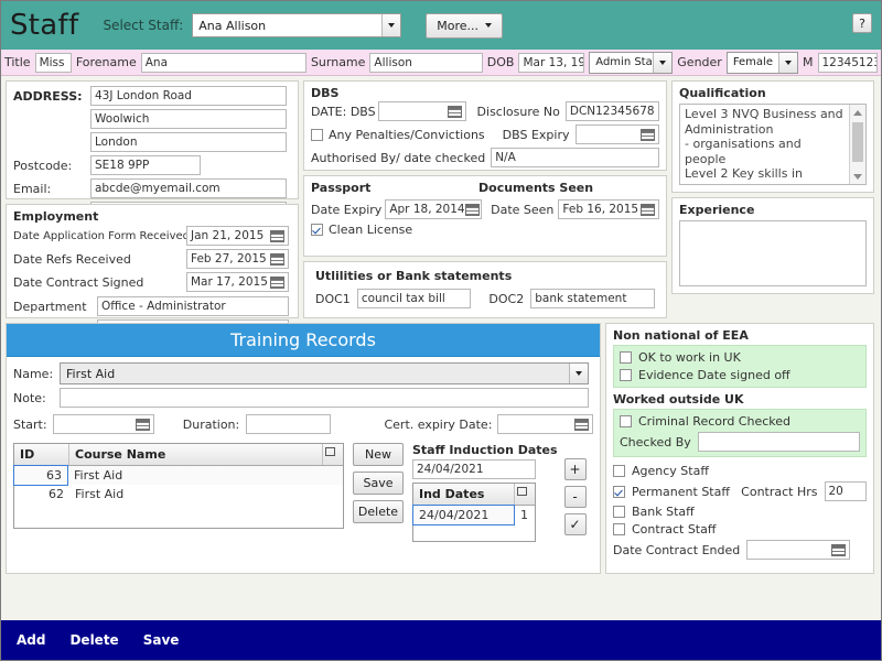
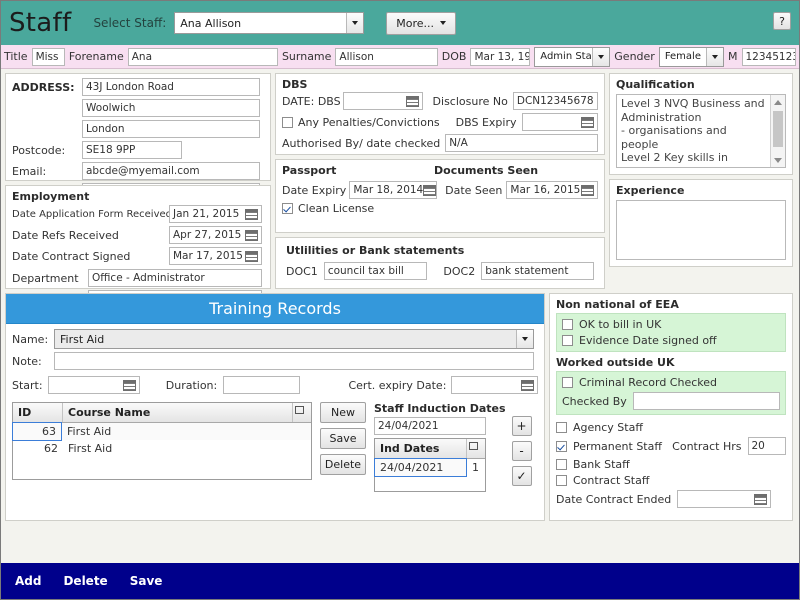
  Staff
  Select Staff:
  Ana Allison
  More...
  ?
  Title
  Miss
  Forename
  Ana
  Surname
  Allison
  DOB
  Mar 13, 19
  Admin Sta
  Gender
  Female
  M
  12345123
  ADDRESS:
  43J London Road
  Woolwich
  London
  Postcode:
  SE18 9PP
  Email:
  abcde@myemail.com
  Employment
  Date Application Form Receive
  Jan 21, 2015
  Date Refs Received
- Feb 27, 2015
+ Apr 27, 2015
  Date Contract Signed
  Mar 17, 2015
  Department
  Office - Administrator
  DBS
  DATE: DBS
  Disclosure No
  DCN12345678
  Any Penalties/Convictions
  DBS Expiry
  Authorised By/ date checked
  N/A
  Passport
  Documents Seen
  Date Expiry
- Apr 18, 2014
+ Mar 18, 2014
  Date Seen
- Feb 16, 2015
+ Mar 16, 2015
  Clean License
  Utlilities or Bank statements
  DOC1
  council tax bill
  DOC2
  bank statement
  Qualification
  Level 3 NVQ Business and Administration
  - organisations and people
  Level 2 Key skills in
  Experience
  Training Records
  Name:
  First Aid
  Note:
  Start:
  Duration:
  Cert. expiry Date:
  ID
  Course Name
  63
  First Aid
  62
  First Aid
  New
  Save
  Delete
  Staff Induction Dates
  24/04/2021
  Ind Dates
  24/04/2021
  1
  +
  -
  ✓
  Non national of EEA
- OK to work in UK
+ OK to bill in UK
  Evidence Date signed off
  Worked outside UK
  Criminal Record Checked
  Checked By
  Agency Staff
  Permanent Staff
  Contract Hrs
  20
  Bank Staff
  Contract Staff
  Date Contract Ended
  Add
  Delete
  Save
